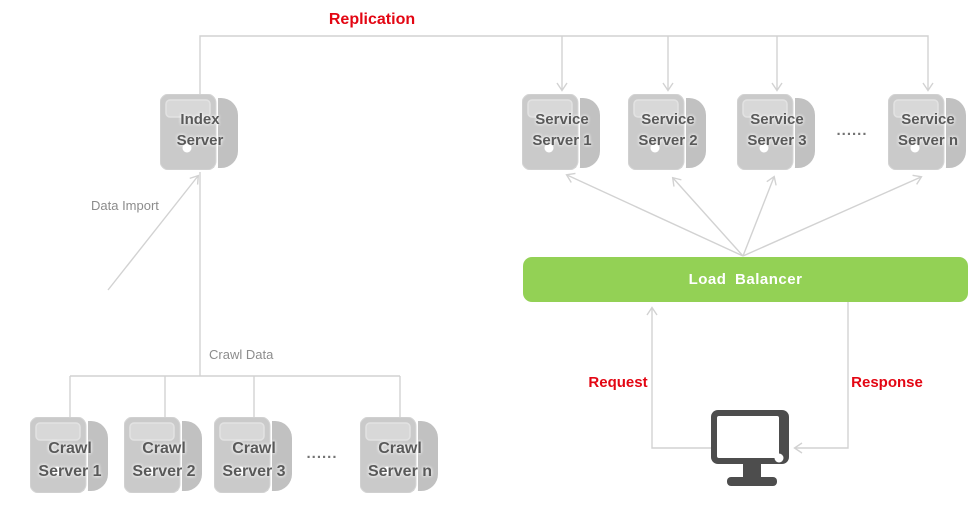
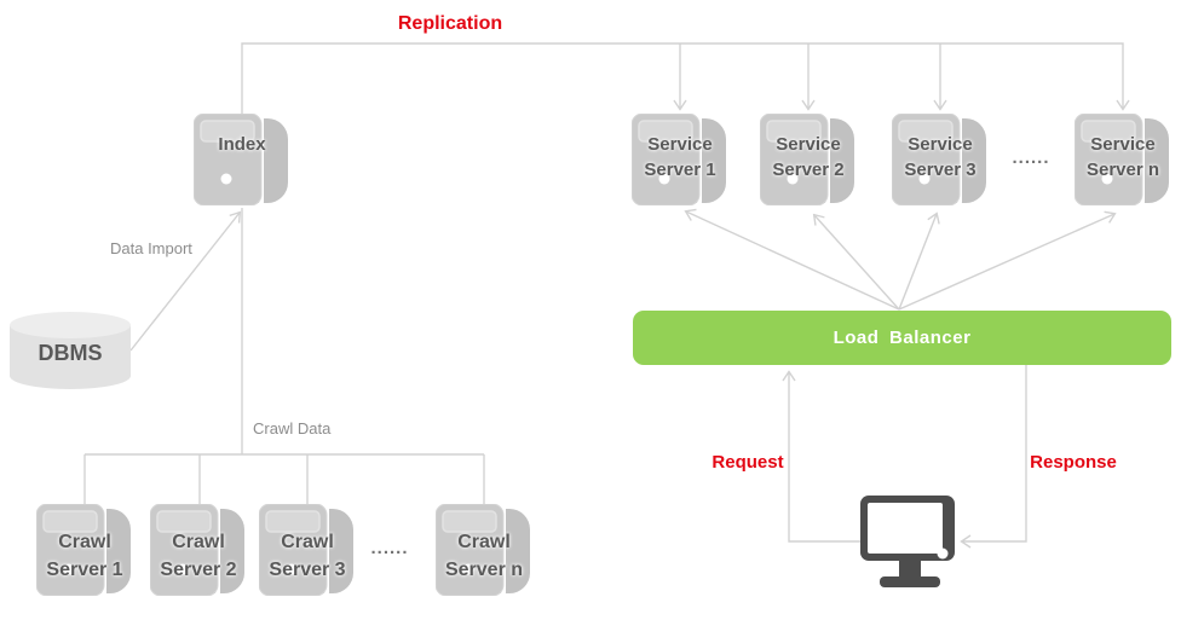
  Replication
  Data Import
  Crawl Data
  Request
  Response
  Index
- Server
  Service
  Server 1
  Service
  Server 2
  Service
  Server 3
  ......
  Service
  Server n
+ DBMS
  Load Balancer
  Crawl
  Server 1
  Crawl
  Server 2
  Crawl
  Server 3
  ......
  Crawl
  Server n
